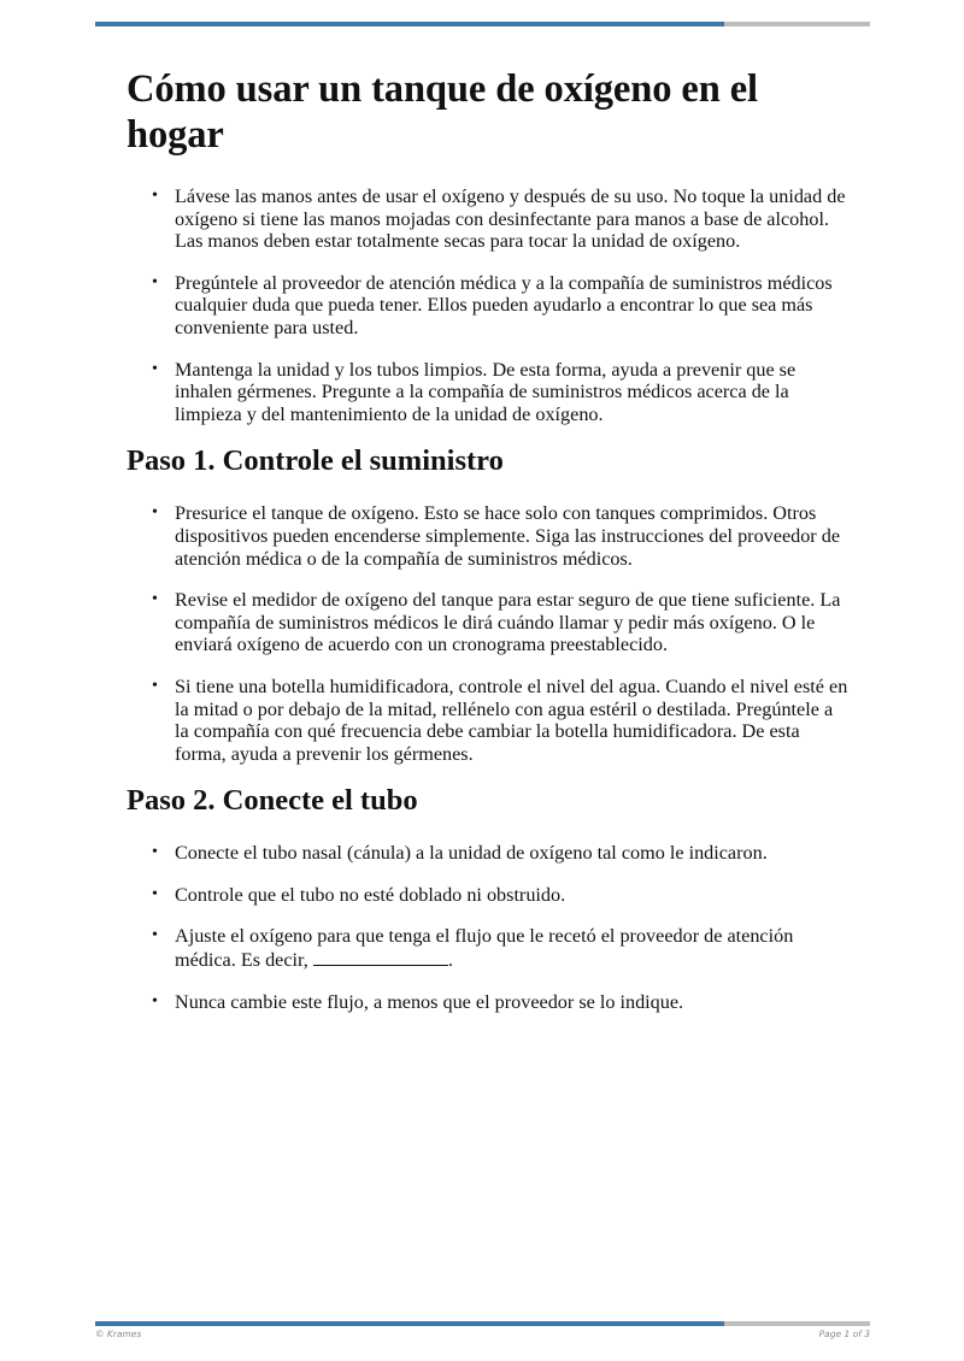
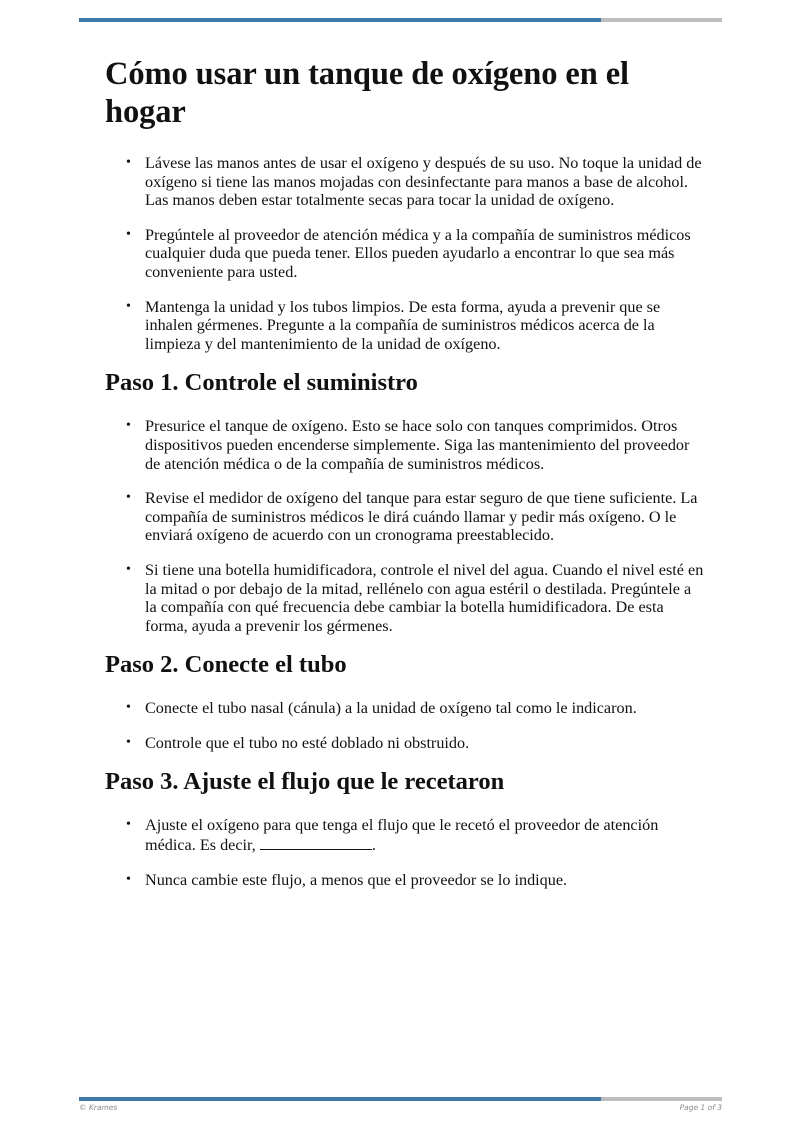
  Cómo usar un tanque de oxígeno en el hogar
  •
  Lávese las manos antes de usar el oxígeno y después de su uso. No toque la unidad de oxígeno si tiene las manos mojadas con desinfectante para manos a base de alcohol. Las manos deben estar totalmente secas para tocar la unidad de oxígeno.
  •
  Pregúntele al proveedor de atención médica y a la compañía de suministros médicos cualquier duda que pueda tener. Ellos pueden ayudarlo a encontrar lo que sea más conveniente para usted.
  •
  Mantenga la unidad y los tubos limpios. De esta forma, ayuda a prevenir que se inhalen gérmenes. Pregunte a la compañía de suministros médicos acerca de la limpieza y del mantenimiento de la unidad de oxígeno.
  Paso 1. Controle el suministro
  •
- Presurice el tanque de oxígeno. Esto se hace solo con tanques comprimidos. Otros dispositivos pueden encenderse simplemente. Siga las instrucciones del proveedor de atención médica o de la compañía de suministros médicos.
+ Presurice el tanque de oxígeno. Esto se hace solo con tanques comprimidos. Otros dispositivos pueden encenderse simplemente. Siga las mantenimiento del proveedor de atención médica o de la compañía de suministros médicos.
  •
  Revise el medidor de oxígeno del tanque para estar seguro de que tiene suficiente. La compañía de suministros médicos le dirá cuándo llamar y pedir más oxígeno. O le enviará oxígeno de acuerdo con un cronograma preestablecido.
  •
  Si tiene una botella humidificadora, controle el nivel del agua. Cuando el nivel esté en la mitad o por debajo de la mitad, rellénelo con agua estéril o destilada. Pregúntele a la compañía con qué frecuencia debe cambiar la botella humidificadora. De esta forma, ayuda a prevenir los gérmenes.
  Paso 2. Conecte el tubo
  •
  Conecte el tubo nasal (cánula) a la unidad de oxígeno tal como le indicaron.
  •
  Controle que el tubo no esté doblado ni obstruido.
+ Paso 3. Ajuste el flujo que le recetaron
  •
  Ajuste el oxígeno para que tenga el flujo que le recetó el proveedor de atención médica. Es decir, .
  •
  Nunca cambie este flujo, a menos que el proveedor se lo indique.
  © Krames
  Page 1 of 3
